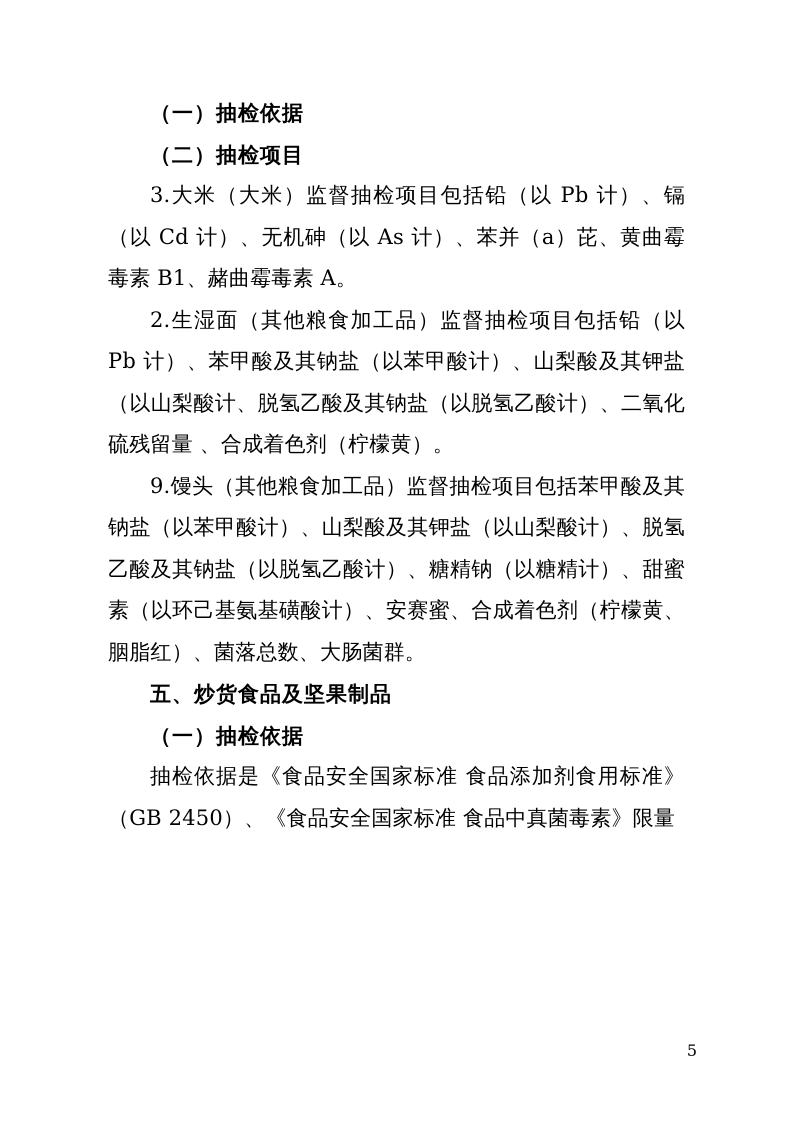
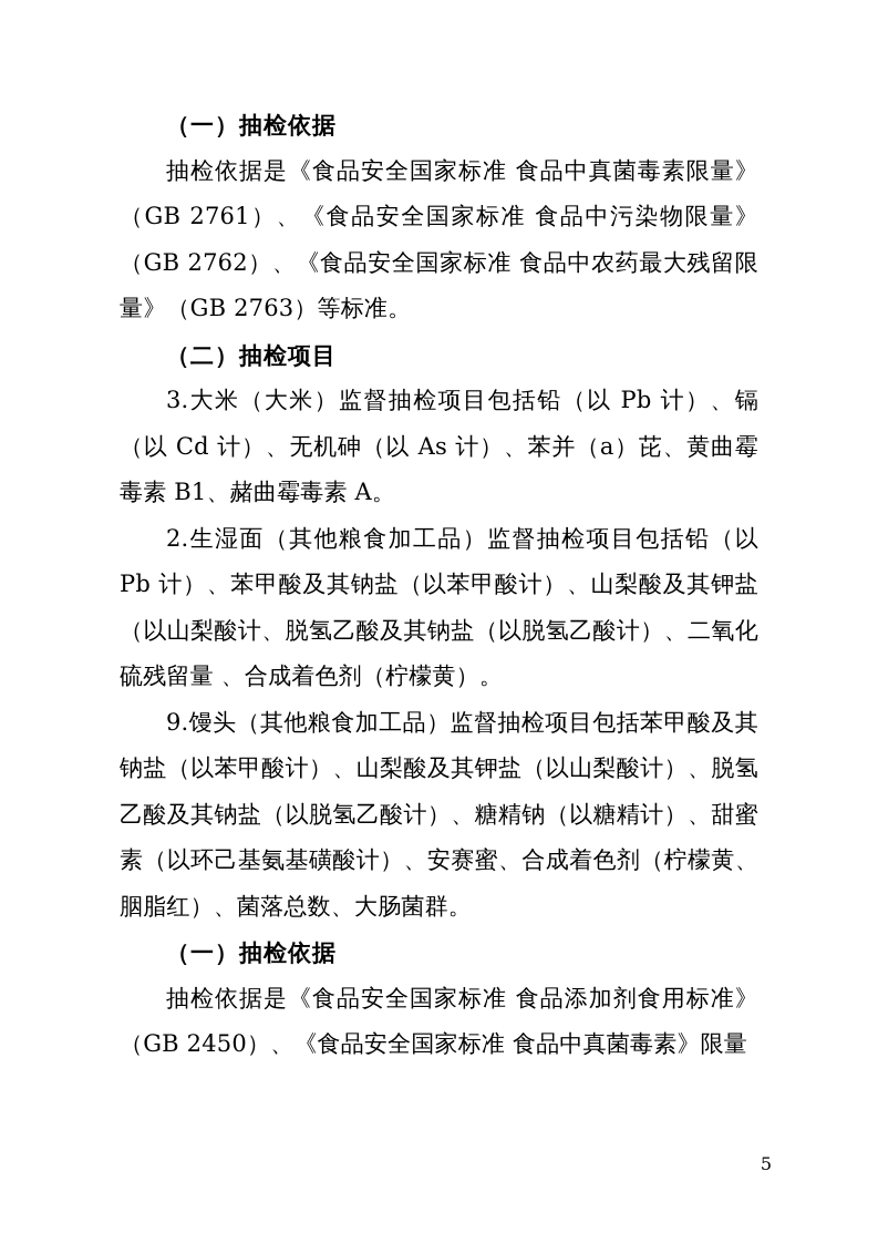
  （一）抽检依据
+ 抽检依据是《食品安全国家标准 食品中真菌毒素限量》（GB 2761）、《食品安全国家标准 食品中污染物限量》（GB 2762）、《食品安全国家标准 食品中农药最大残留限量》（GB 2763）等标准。
  （二）抽检项目
  3.大米（大米）监督抽检项目包括铅（以 Pb 计）、镉（以 Cd 计）、无机砷（以 As 计）、苯并（a）芘、黄曲霉毒素 B1、赭曲霉毒素 A。
  2.生湿面（其他粮食加工品）监督抽检项目包括铅（以 Pb 计）、苯甲酸及其钠盐（以苯甲酸计）、山梨酸及其钾盐 （以山梨酸计、脱氢乙酸及其钠盐（以脱氢乙酸计）、二氧化硫残留量 、合成着色剂（柠檬黄）。
  9.馒头（其他粮食加工品）监督抽检项目包括苯甲酸及其钠盐（以苯甲酸计）、山梨酸及其钾盐（以山梨酸计）、脱氢乙酸及其钠盐（以脱氢乙酸计）、糖精钠（以糖精计）、甜蜜素（以环己基氨基磺酸计）、安赛蜜、合成着色剂（柠檬黄、胭脂红）、菌落总数、大肠菌群。
- 五、炒货食品及坚果制品
  （一）抽检依据
  抽检依据是《食品安全国家标准 食品添加剂食用标准》（GB 2450）、《食品安全国家标准 食品中真菌毒素》限量
  5
